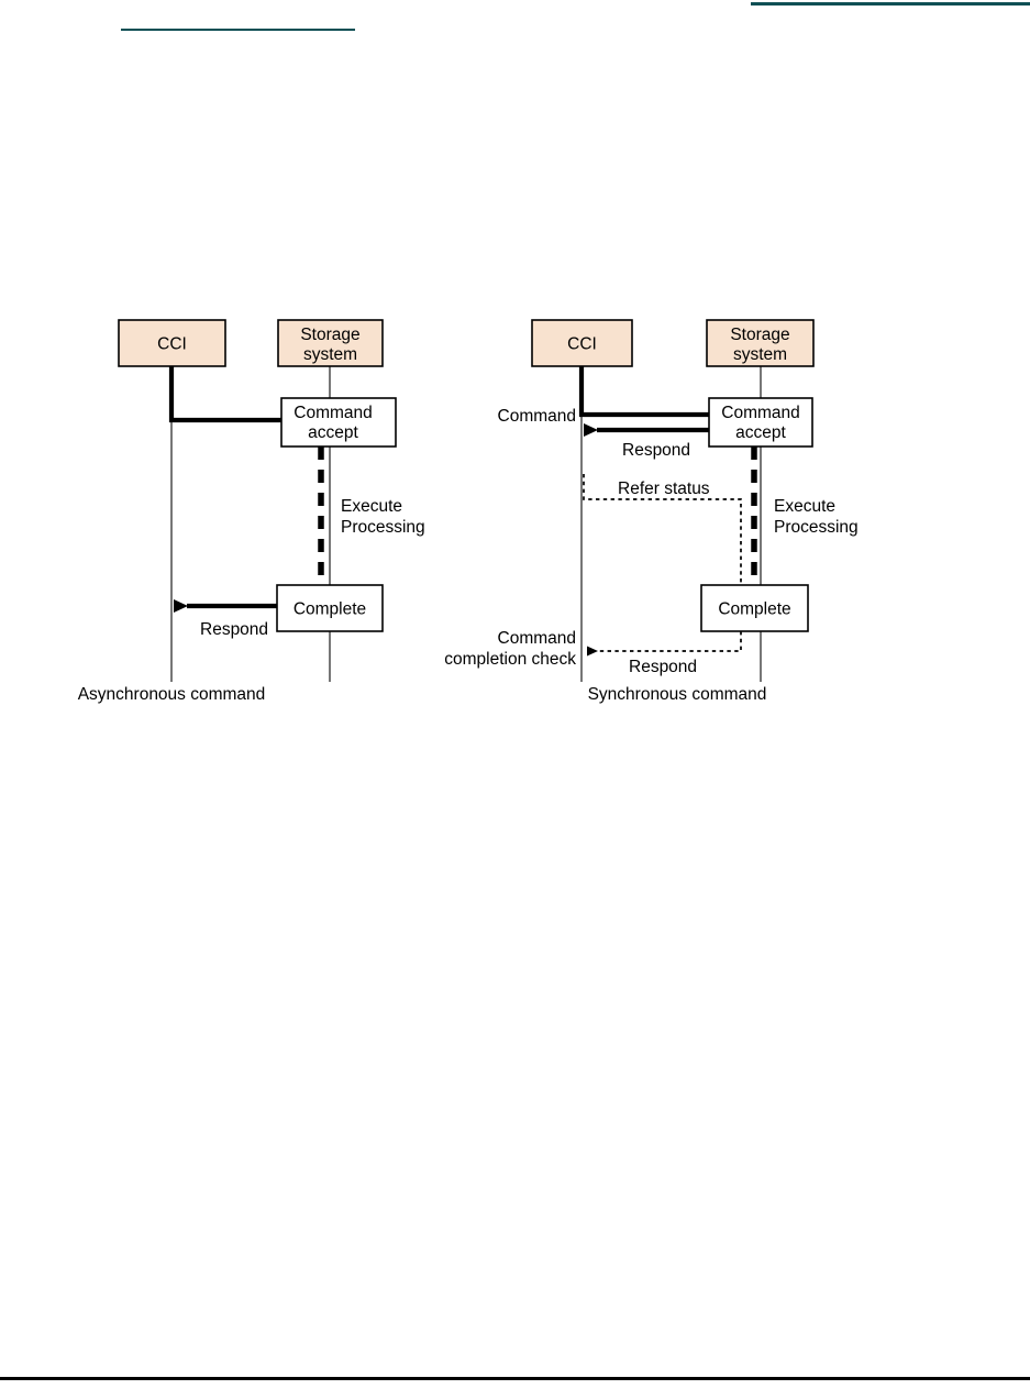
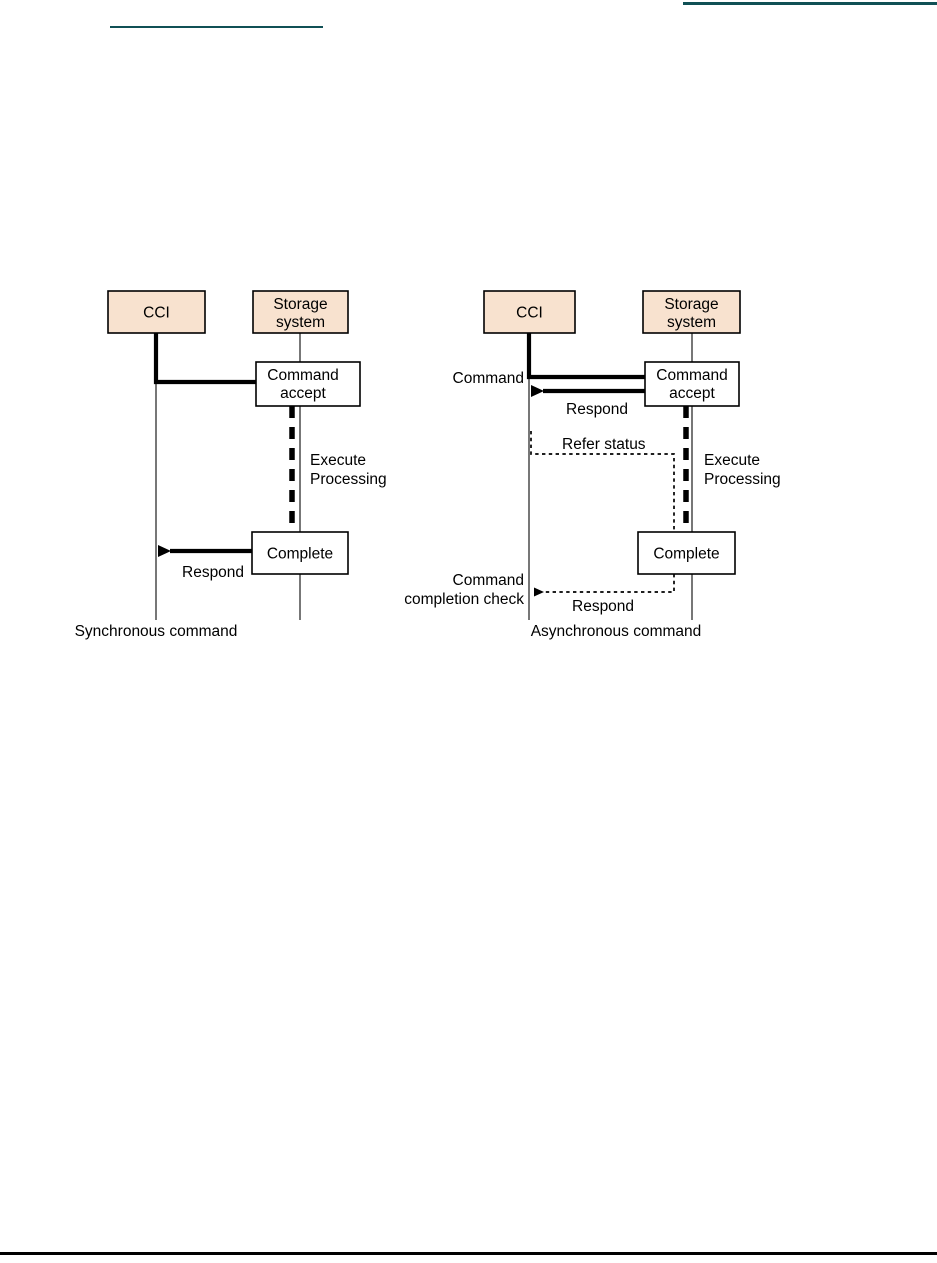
  CCI
  Storage
  system
  Command
  accept
  Execute
  Processing
  Complete
  Respond
- Asynchronous command
+ Synchronous command
  CCI
  Storage
  system
  Command
  Command
  accept
  Respond
  Execute
  Processing
  Refer status
  Complete
  Respond
  Command
  completion check
- Synchronous command
+ Asynchronous command
